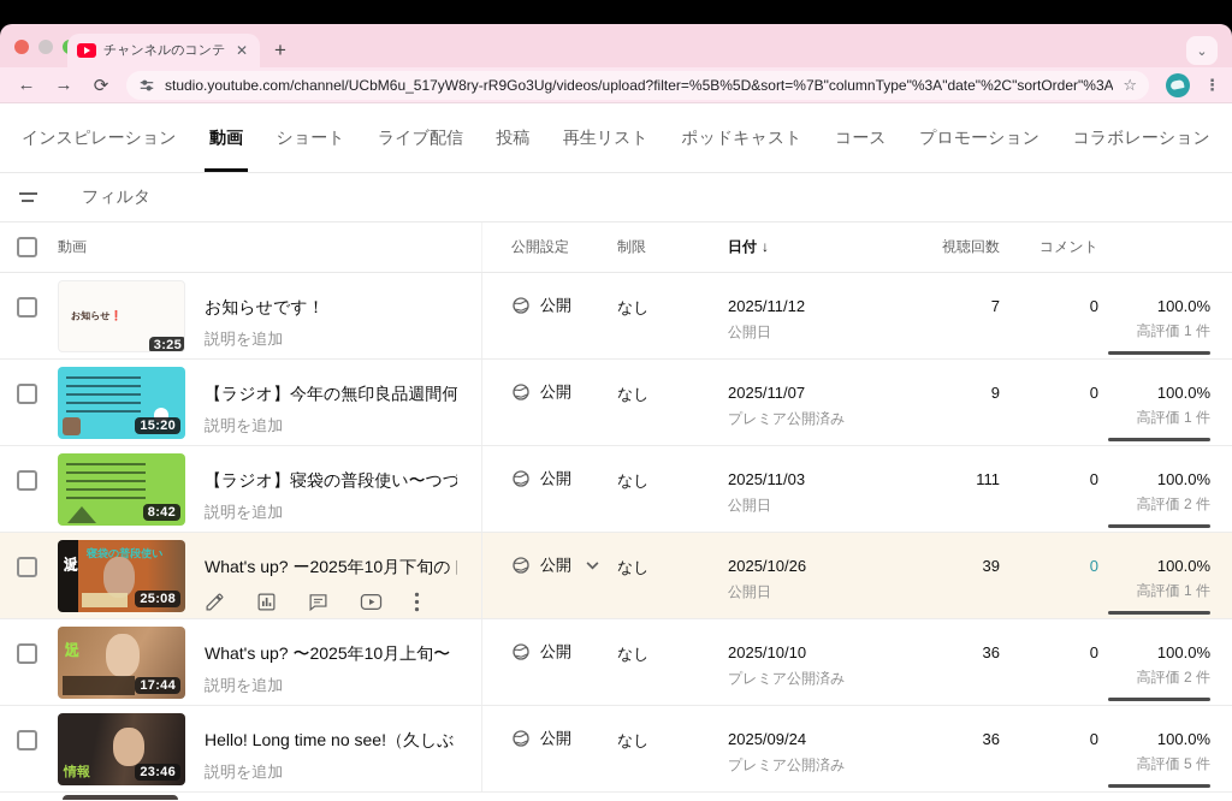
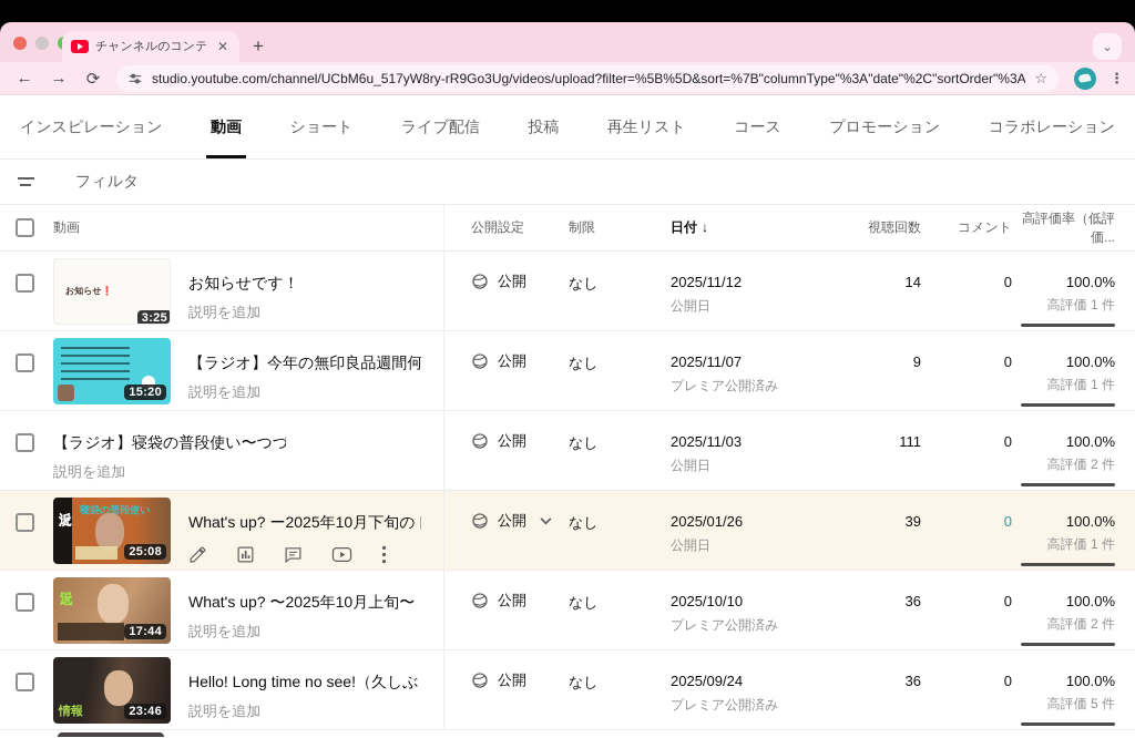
  ✕
  +
  ⌄
  ←
  →
  ⟳
  studio.youtube.com/channel/UCbM6u_517yW8ry-rR9Go3Ug/videos/upload?filter=%5B%5D&sort=%7B"columnType"%3A"date"%2C"sortOrder"%3A
  ☆
  ⋮
  インスピレーション
  動画
  ショート
  ライブ配信
  投稿
  再生リスト
- ポッドキャスト
  コース
  プロモーション
  コラボレーション
  フィルタ
  動画
  公開設定
  制限
  日付 ↓
  視聴回数
  コメント
+ 高評価率（低評価...
  お知らせ❗
  3:25
  お知らせです！
  説明を追加
  公開
  なし
  2025/11/12
  公開日
- 7
+ 14
  0
  100.0%
  高評価 1 件
  15:20
  説明を追加
  公開
  なし
  2025/11/07
  プレミア公開済み
  9
  0
  100.0%
  高評価 1 件
- 8:42
  説明を追加
  公開
  なし
  2025/11/03
  公開日
  111
  0
  100.0%
  高評価 2 件
  寝袋の普段使い
  25:08
  What's up? ー2025年10月下旬の
  公開
  なし
- 2025/10/26
+ 2025/01/26
  公開日
  39
  0
  100.0%
  高評価 1 件
  17:44
  What's up? 〜2025年10月上旬〜
  説明を追加
  公開
  なし
  2025/10/10
  プレミア公開済み
  36
  0
  100.0%
  高評価 2 件
  情報
  23:46
  Hello! Long time no see!（久しぶ
  説明を追加
  公開
  なし
  2025/09/24
  プレミア公開済み
  36
  0
  100.0%
  高評価 5 件
